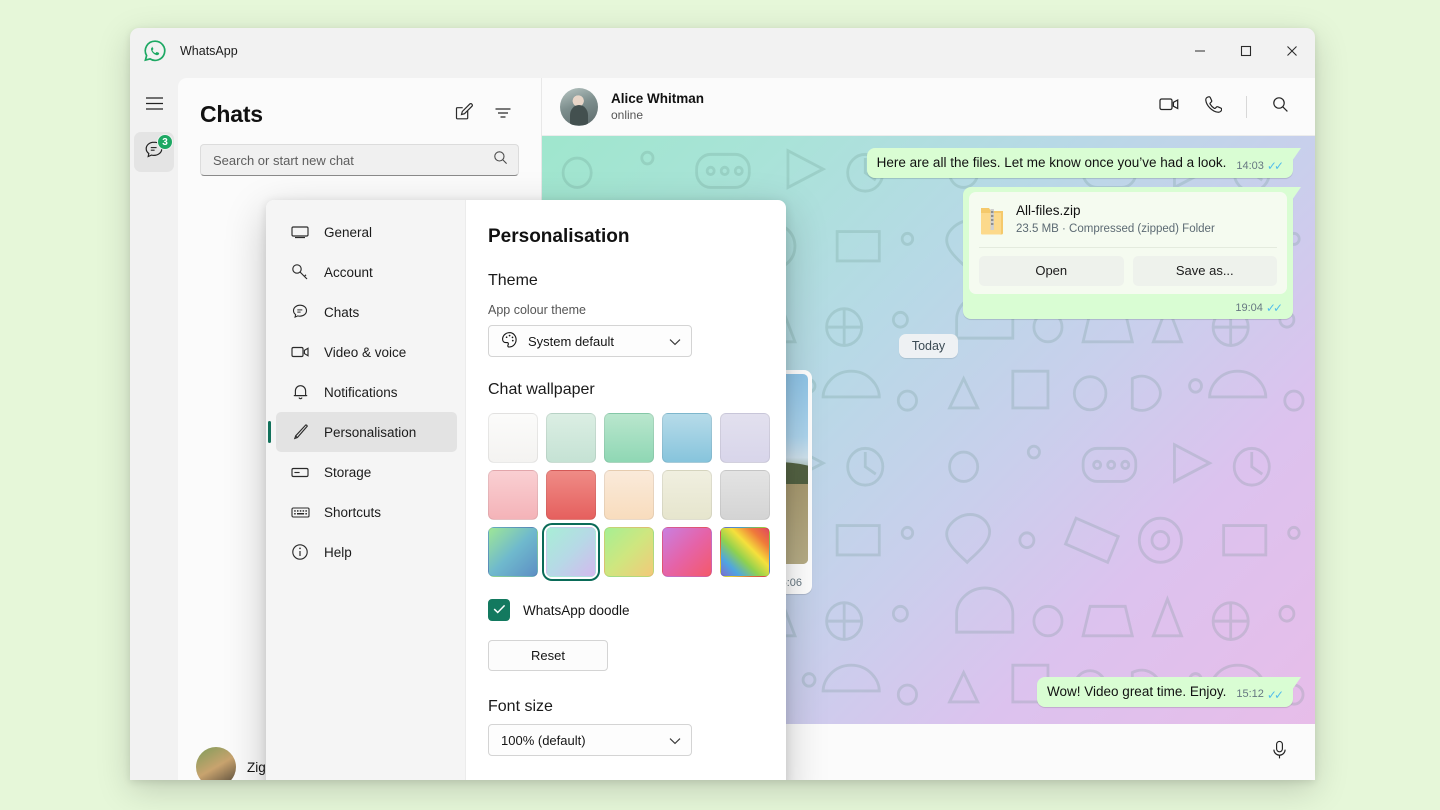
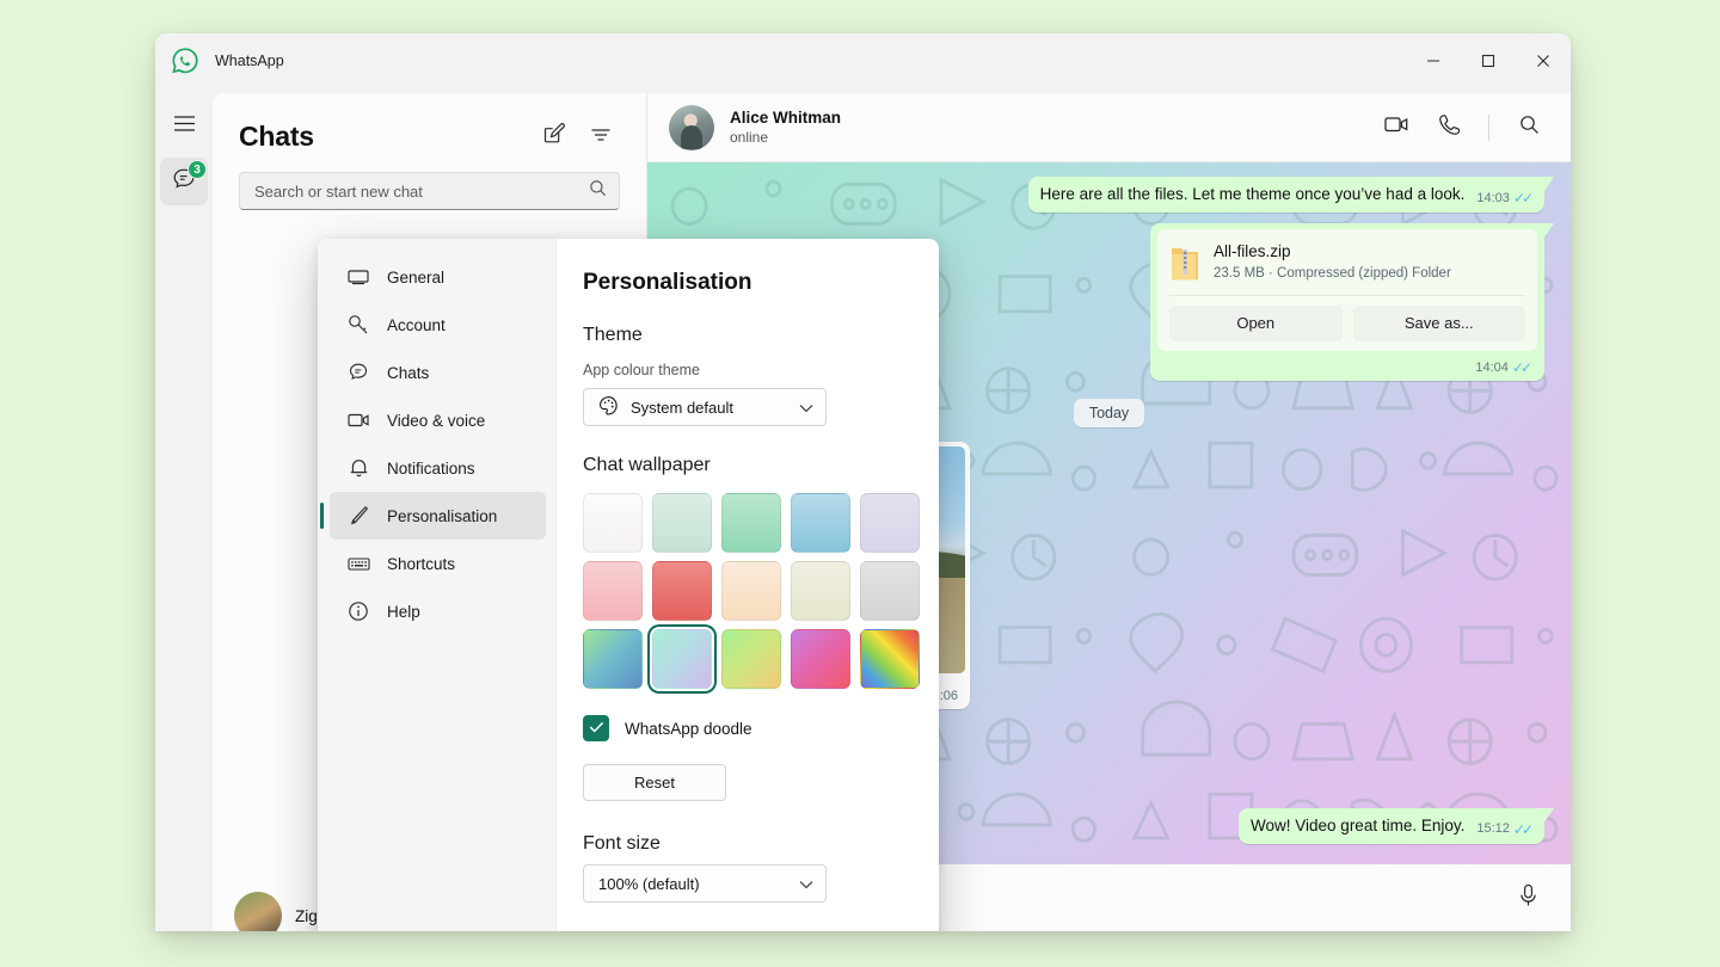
  WhatsApp
  3
  Chats
  Search or start new chat
  Alice Whitman
  online
- Here are all the files. Let me know once you’ve had a look.
+ Here are all the files. Let me theme once you’ve had a look.
  14:03
  ✓✓
  All-files.zip
  23.5 MB · Compressed (zipped) Folder
  Open
  Save as...
- 19:04
+ 14:04
  ✓✓
  Today
  Wow! Video great time. Enjoy.
  15:12
  ✓✓
  General
  Account
  Chats
  Video & voice
  Notifications
  Personalisation
- Storage
  Shortcuts
  Help
  Personalisation
  Theme
  App colour theme
  System default
  Chat wallpaper
  WhatsApp doodle
  Reset
  Font size
  100% (default)
